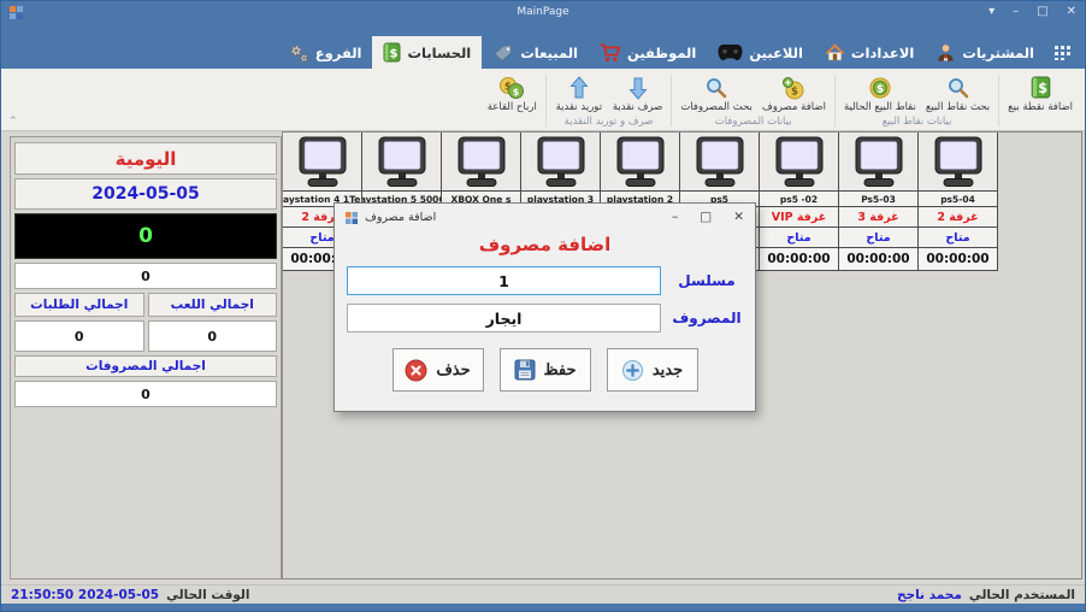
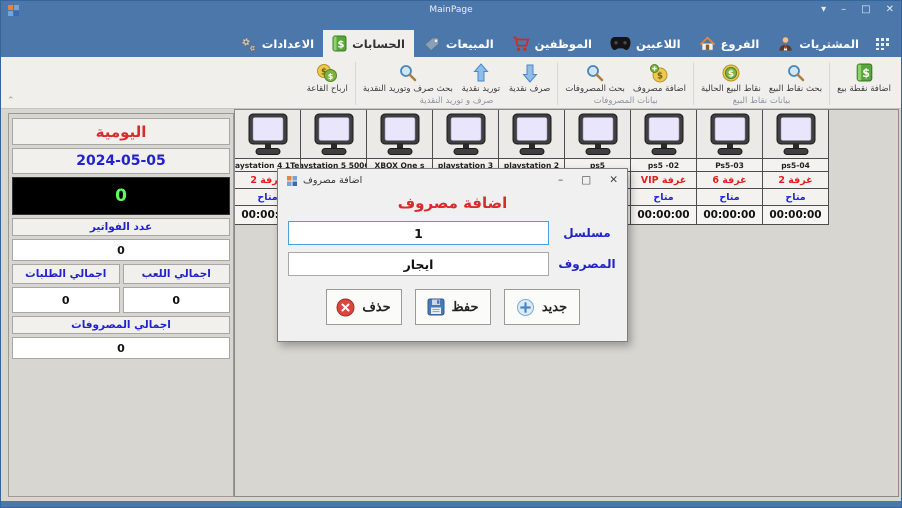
  MainPage
  ▾
  –
  □
  ✕
  المشتريات
- الاعدادات
+ الفروع
  اللاعبين
  الموظفين
  المبيعات
  الحسابات
  $
- الفروع
+ الاعدادات
  $
  اضافة نقطة بيع
  بحث نقاط البيع
  $
  نقاط البيع الحالية
  بيانات نقاط البيع
  $
  اضافة مصروف
  بحث المصروفات
  بيانات المصروفات
  صرف نقدية
  توريد نقدية
+ بحث صرف وتوريد النقدية
  صرف و توريد النقدية
  $
  $
  ارباح القاعة
  ⌃
  اليومية
  2024-05-05
  0
+ عدد الفواتير
  0
  اجمالي اللعب
  اجمالي الطلبات
  0
  0
  اجمالي المصروفات
  0
  aystation 4 1Te
  رفة 2
  متاح
  aystation 5 500
  XBOX One s
  playstation 3
  playstation 2
  ps5
  ps5 -02
  غرفة VIP
  متاح
  00:00:00
  Ps5-03
- غرفة 3
+ غرفة 6
  متاح
  00:00:00
  ps5-04
  غرفة 2
  متاح
  00:00:00
  اضافة مصروف
  –
  □
  ✕
  اضافة مصروف
  مسلسل
  1
  المصروف
  ايجار
  جديد
  حفظ
  حذف
- المستخدم الحالي
- محمد ناجح
- الوقت الحالي
- 21:50:50 2024-05-05
